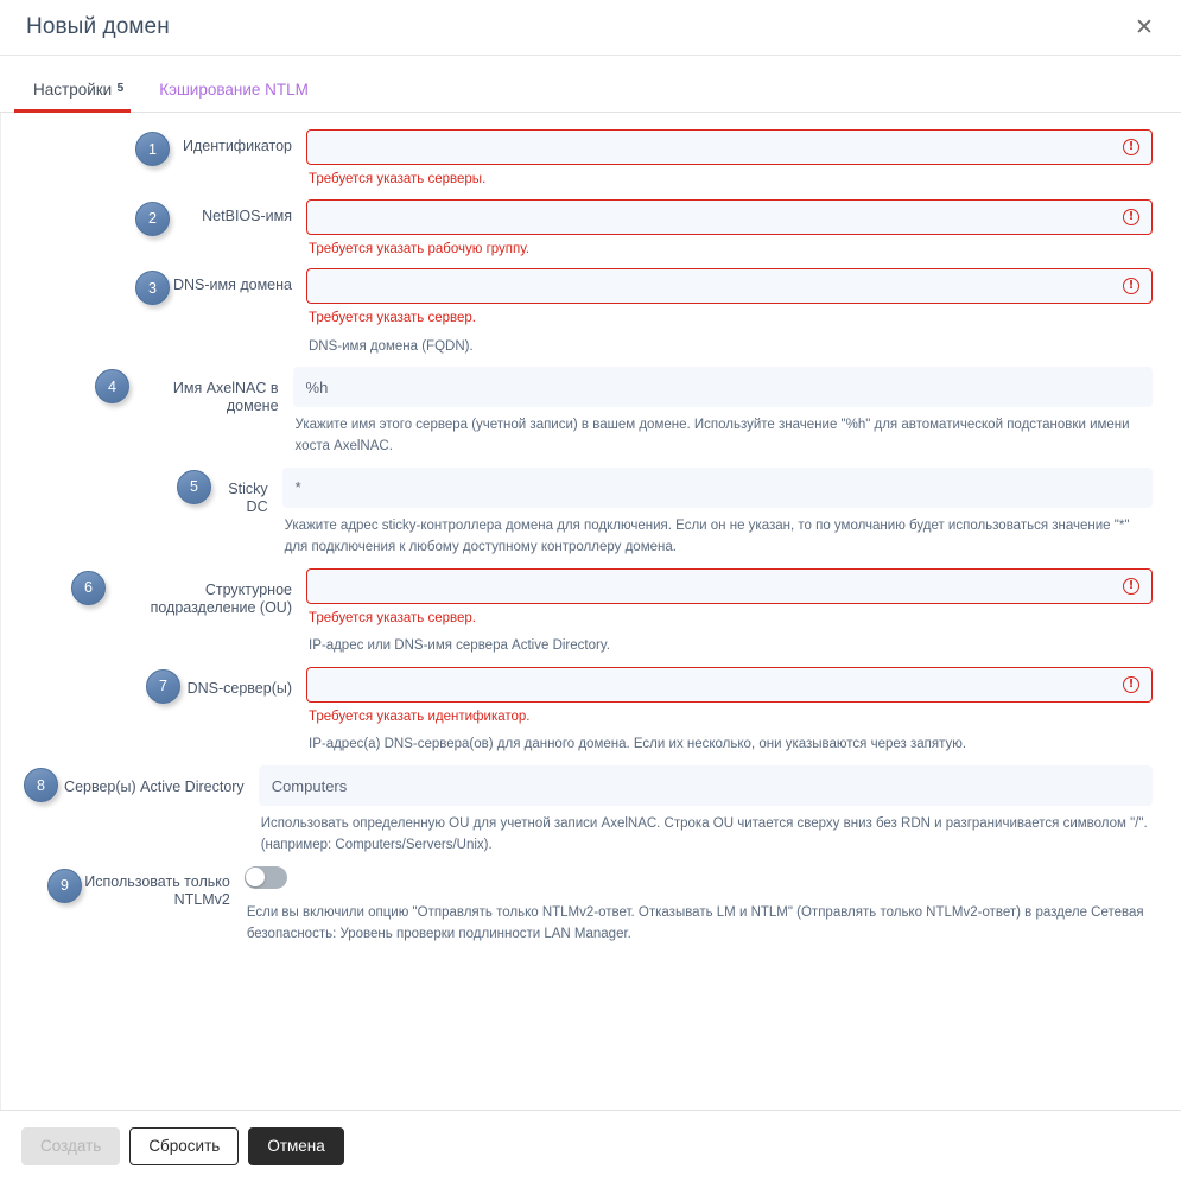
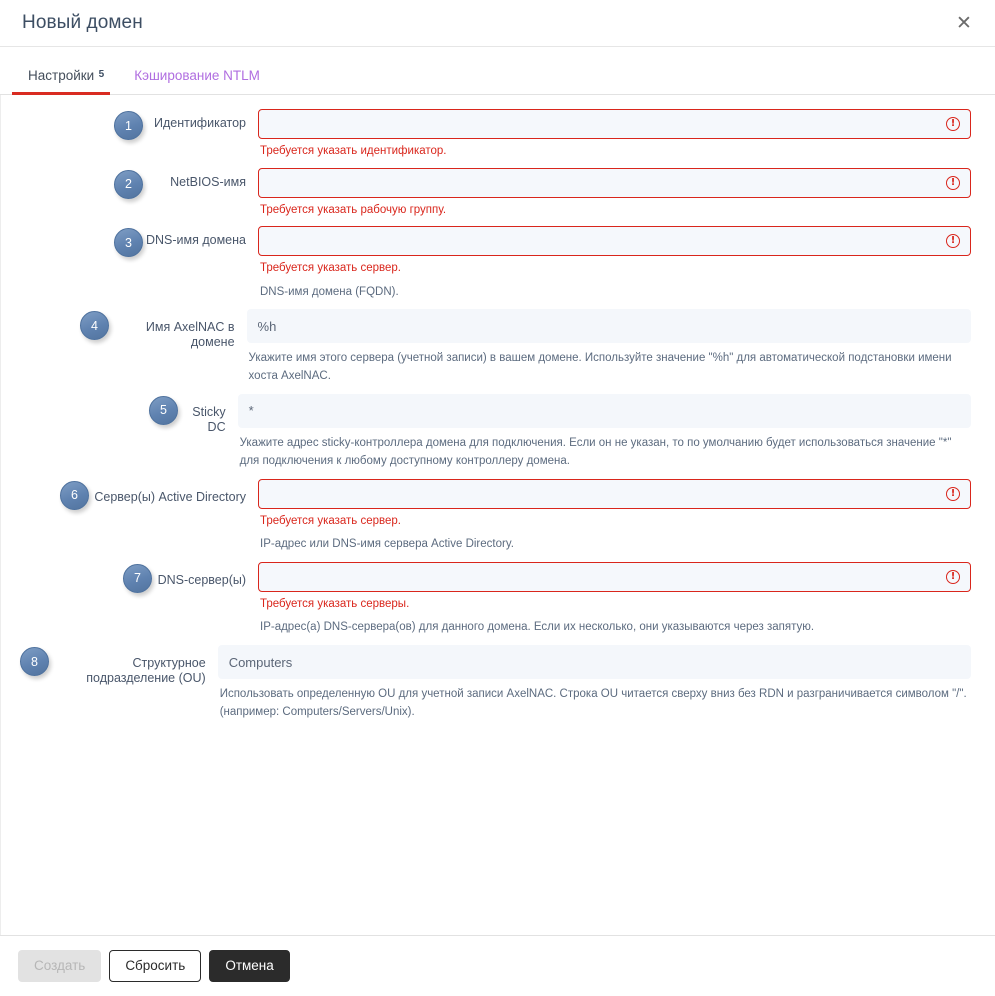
  Новый домен
  ✕
  Настройки
  5
  Кэширование NTLM
  1
  Идентификатор
  !
- Требуется указать серверы.
+ Требуется указать идентификатор.
  2
  NetBIOS-имя
  !
  Требуется указать рабочую группу.
  3
  DNS-имя домена
  !
  Требуется указать сервер.
  DNS-имя домена (FQDN).
  4
  Имя AxelNAC в домене
  %h
  Укажите имя этого сервера (учетной записи) в вашем домене. Используйте значение "%h" для автоматической подстановки имени хоста AxelNAC.
  5
  Sticky DC
  *
  Укажите адрес sticky-контроллера домена для подключения. Если он не указан, то по умолчанию будет использоваться значение "*" для подключения к любому доступному контроллеру домена.
  6
- Структурное подразделение (OU)
+ Сервер(ы) Active Directory
  !
  Требуется указать сервер.
  IP-адрес или DNS-имя сервера Active Directory.
  7
  DNS-сервер(ы)
  !
- Требуется указать идентификатор.
+ Требуется указать серверы.
  IP-адрес(а) DNS-сервера(ов) для данного домена. Если их несколько, они указываются через запятую.
  8
- Сервер(ы) Active Directory
+ Структурное подразделение (OU)
  Computers
  Использовать определенную OU для учетной записи AxelNAC. Строка OU читается сверху вниз без RDN и разграничивается символом "/". (например: Computers/Servers/Unix).
- 9
- Использовать только NTLMv2
- Если вы включили опцию "Отправлять только NTLMv2-ответ. Отказывать LM и NTLM" (Отправлять только NTLMv2-ответ) в разделе Сетевая безопасность: Уровень проверки подлинности LAN Manager.
  Создать
  Сбросить
  Отмена
